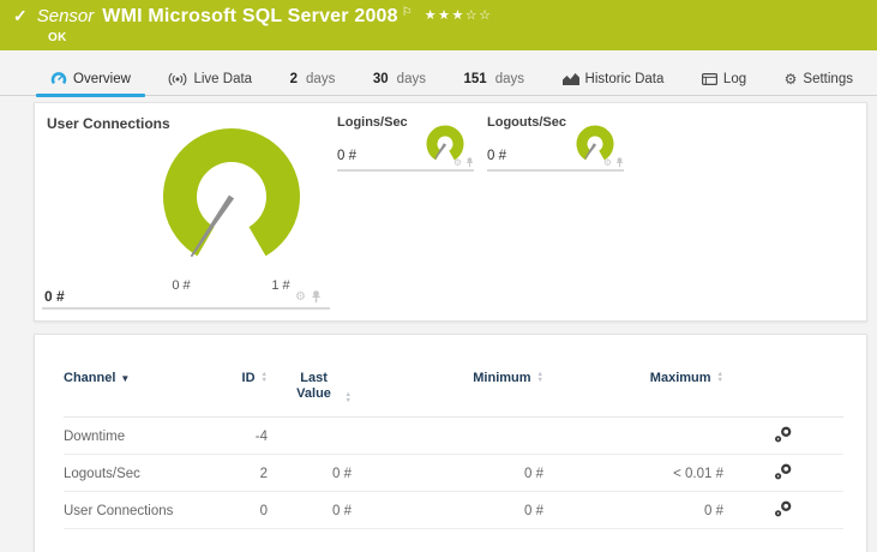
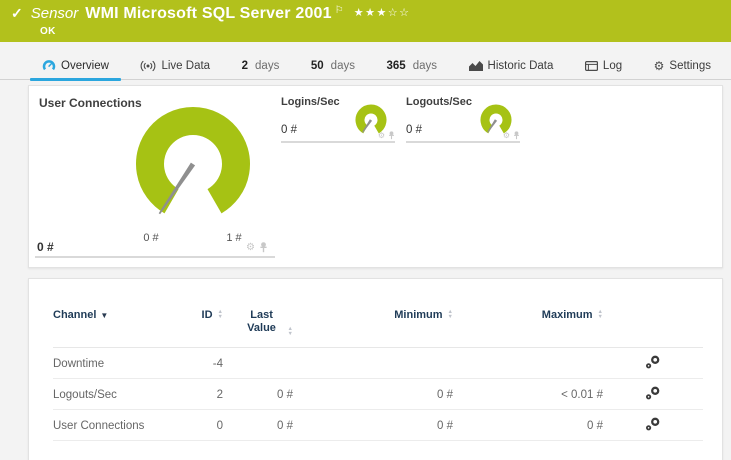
  ✓
  Sensor
- WMI Microsoft SQL Server 2008
+ WMI Microsoft SQL Server 2001
  ⚐
  ★★★☆☆
  OK
  Overview
  Live Data
  2
  days
- 30
+ 50
  days
- 151
+ 365
  days
  Historic Data
  Log
  ⚙
  Settings
  User Connections
  0 #
  1 #
  0 #
  ⚙
  Logins/Sec
  0 #
  ⚙
  Logouts/Sec
  0 #
  ⚙
  Channel ▼	ID	Last Value	Minimum	Maximum
  Downtime	-4
  Logouts/Sec	2	0 #	0 #	< 0.01 #
  User Connections	0	0 #	0 #	0 #
